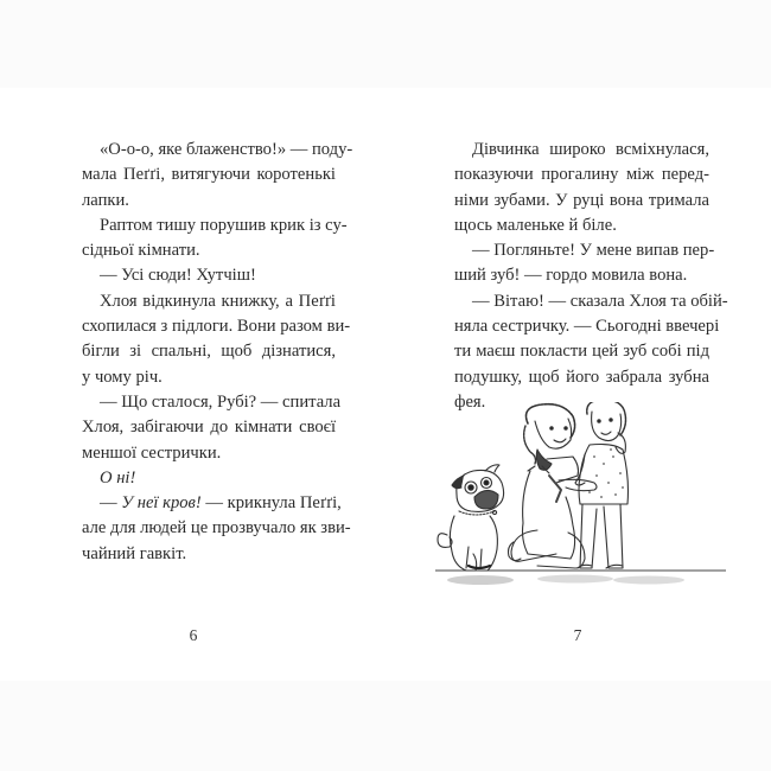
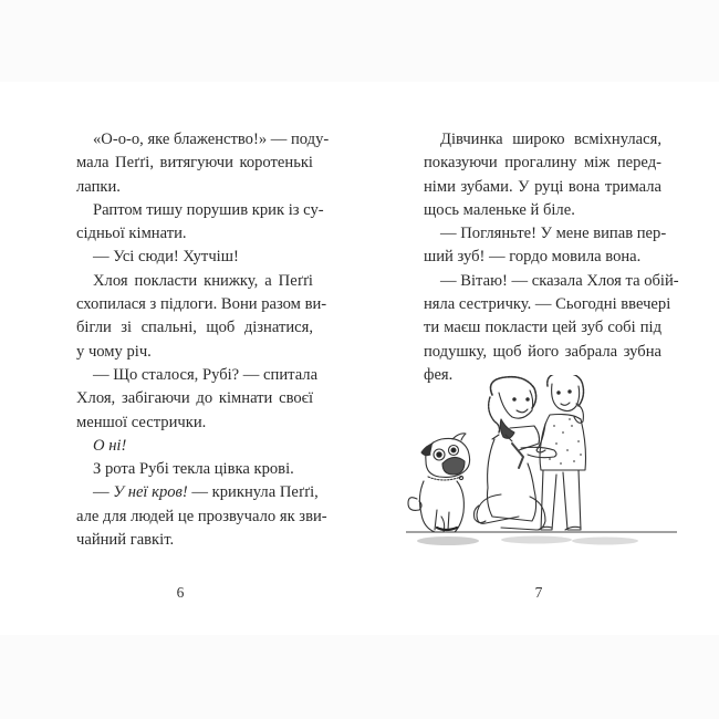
  «О-о-о, яке блаженство!» — поду-
  мала Пеґґі, витягуючи коротенькі
  лапки.
  Раптом тишу порушив крик із су-
  сідньої кімнати.
  — Усі сюди! Хутчіш!
- Хлоя відкинула книжку, а Пеґґі
+ Хлоя покласти книжку, а Пеґґі
  схопилася з підлоги. Вони разом ви-
  бігли зі спальні, щоб дізнатися,
  у чому річ.
  — Що сталося, Рубі? — спитала
  Хлоя, забігаючи до кімнати своєї
  меншої сестрички.
  О ні!
+ З рота Рубі текла цівка крові.
  — У неї кров! — крикнула Пеґґі,
  але для людей це прозвучало як зви-
  чайний гавкіт.
  6
  Дівчинка широко всміхнулася,
  показуючи прогалину між перед-
  німи зубами. У руці вона тримала
  щось маленьке й біле.
  — Погляньте! У мене випав пер-
  ший зуб! — гордо мовила вона.
  — Вітаю! — сказала Хлоя та обій-
  няла сестричку. — Сьогодні ввечері
  ти маєш покласти цей зуб собі під
  подушку, щоб його забрала зубна
  фея.
  7
